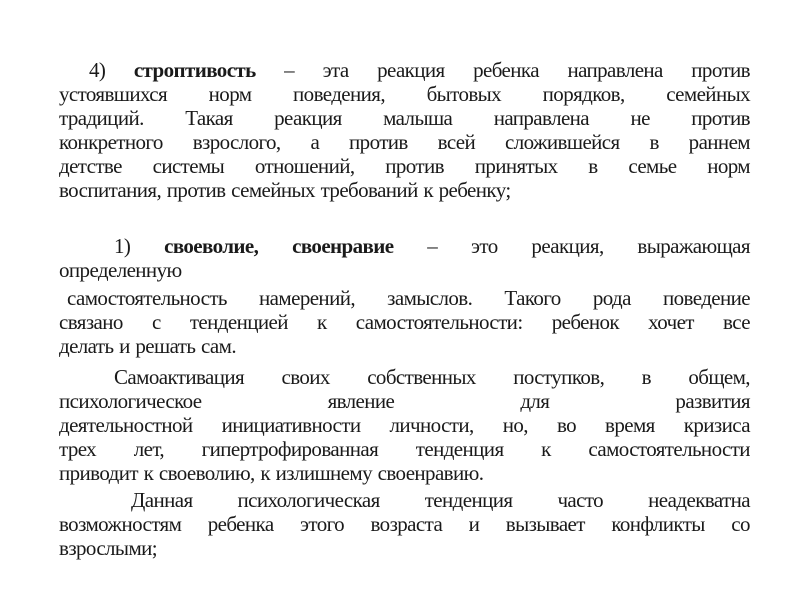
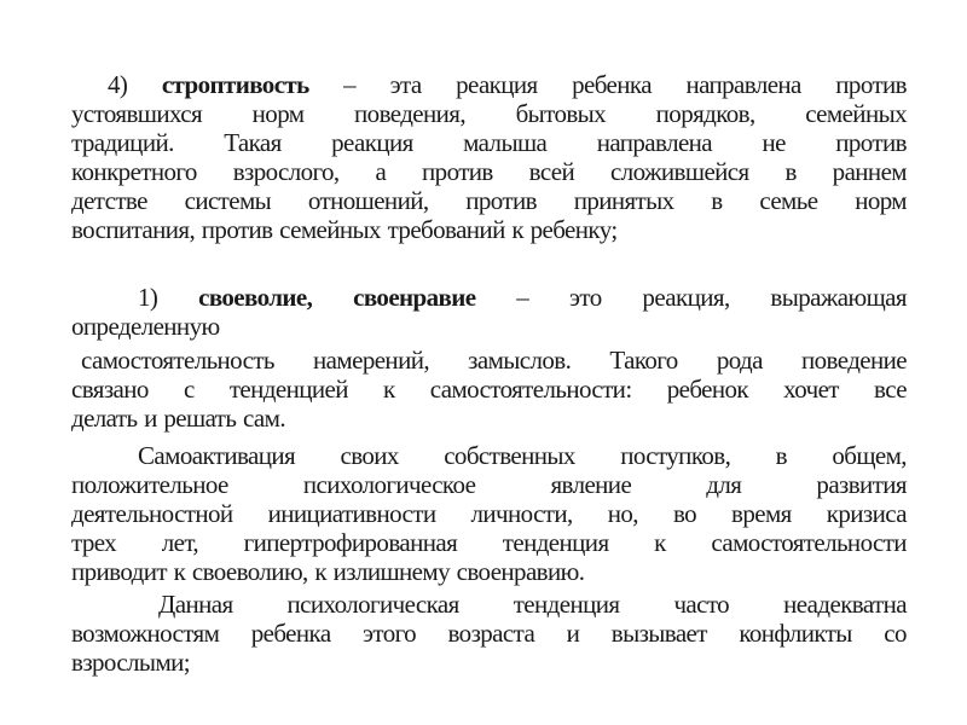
  4)
  строптивость
  –
  эта
  реакция
  ребенка
  направлена
  против
  устоявшихся
  норм
  поведения,
  бытовых
  порядков,
  семейных
  традиций.
  Такая
  реакция
  малыша
  направлена
  не
  против
  конкретного
  взрослого,
  а
  против
  всей
  сложившейся
  в
  раннем
  детстве
  системы
  отношений,
  против
  принятых
  в
  семье
  норм
  воспитания, против семейных требований к ребенку;
  1)
  своеволие,
  своенравие
  –
  это
  реакция,
  выражающая
  определенную
  самостоятельность
  намерений,
  замыслов.
  Такого
  рода
  поведение
  связано
  с
  тенденцией
  к
  самостоятельности:
  ребенок
  хочет
  все
  делать и решать сам.
  Самоактивация
  своих
  собственных
  поступков,
  в
  общем,
+ положительное
  психологическое
  явление
  для
  развития
  деятельностной
  инициативности
  личности,
  но,
  во
  время
  кризиса
  трех
  лет,
  гипертрофированная
  тенденция
  к
  самостоятельности
  приводит к своеволию, к излишнему своенравию.
  Данная
  психологическая
  тенденция
  часто
  неадекватна
  возможностям
  ребенка
  этого
  возраста
  и
  вызывает
  конфликты
  со
  взрослыми;
